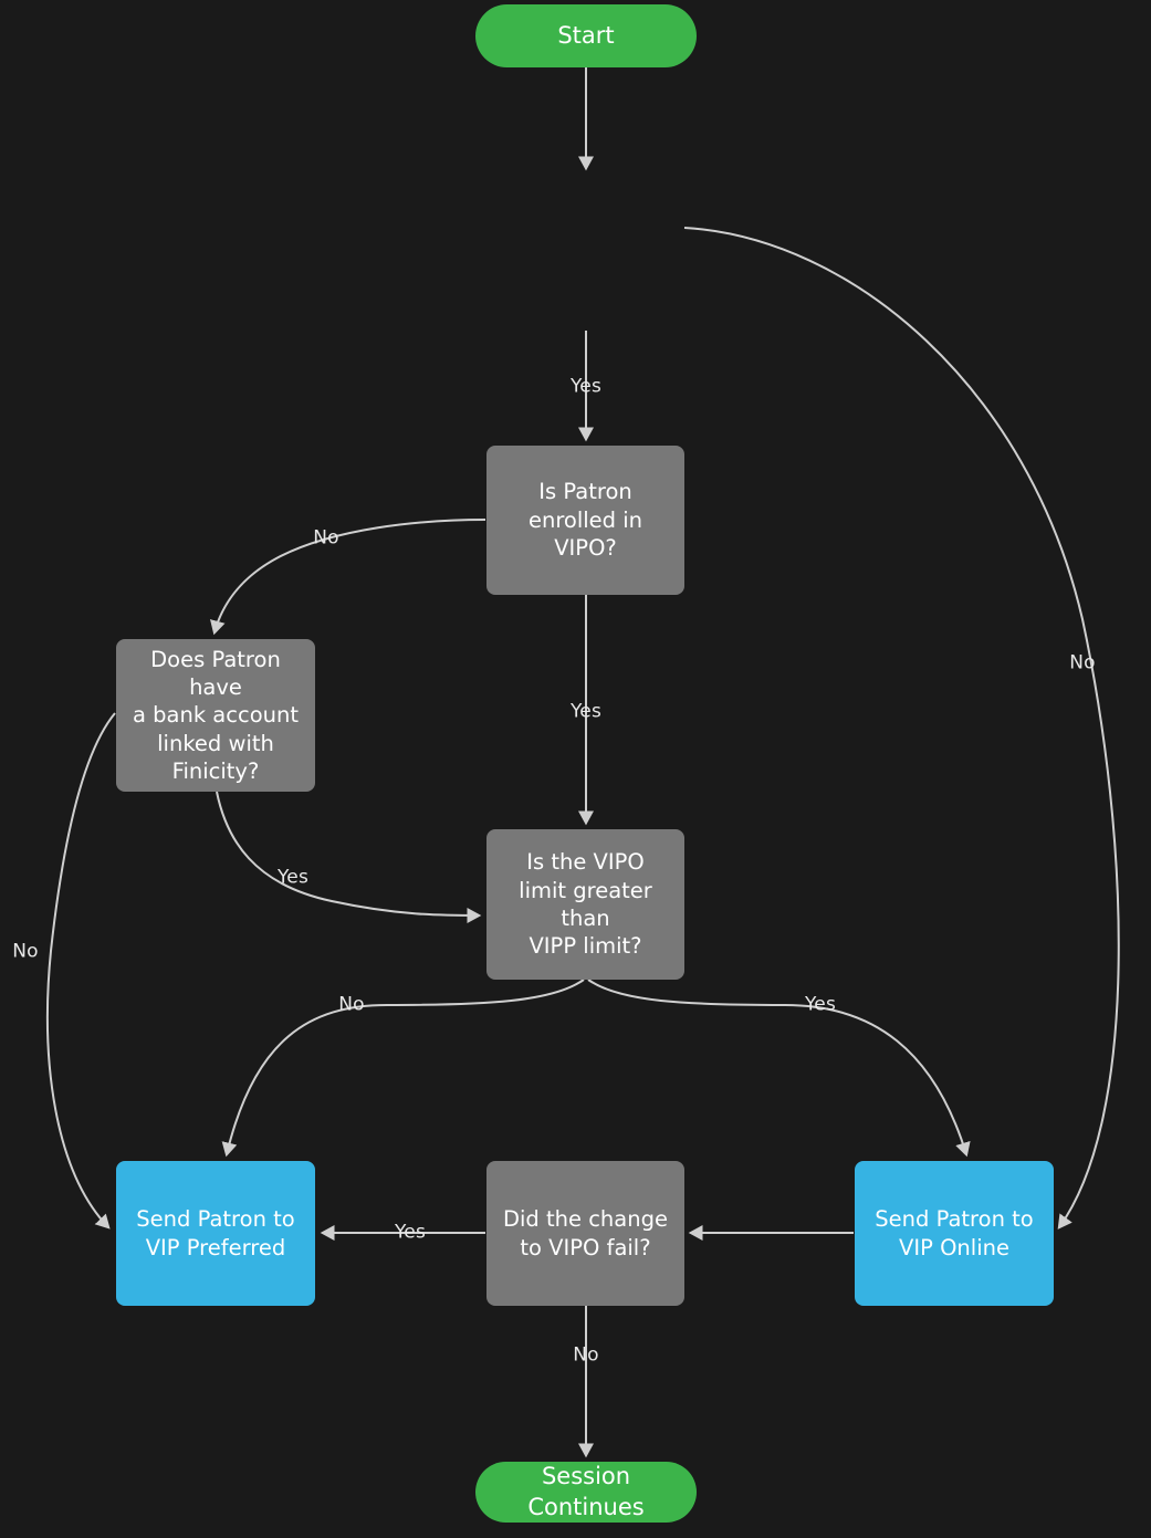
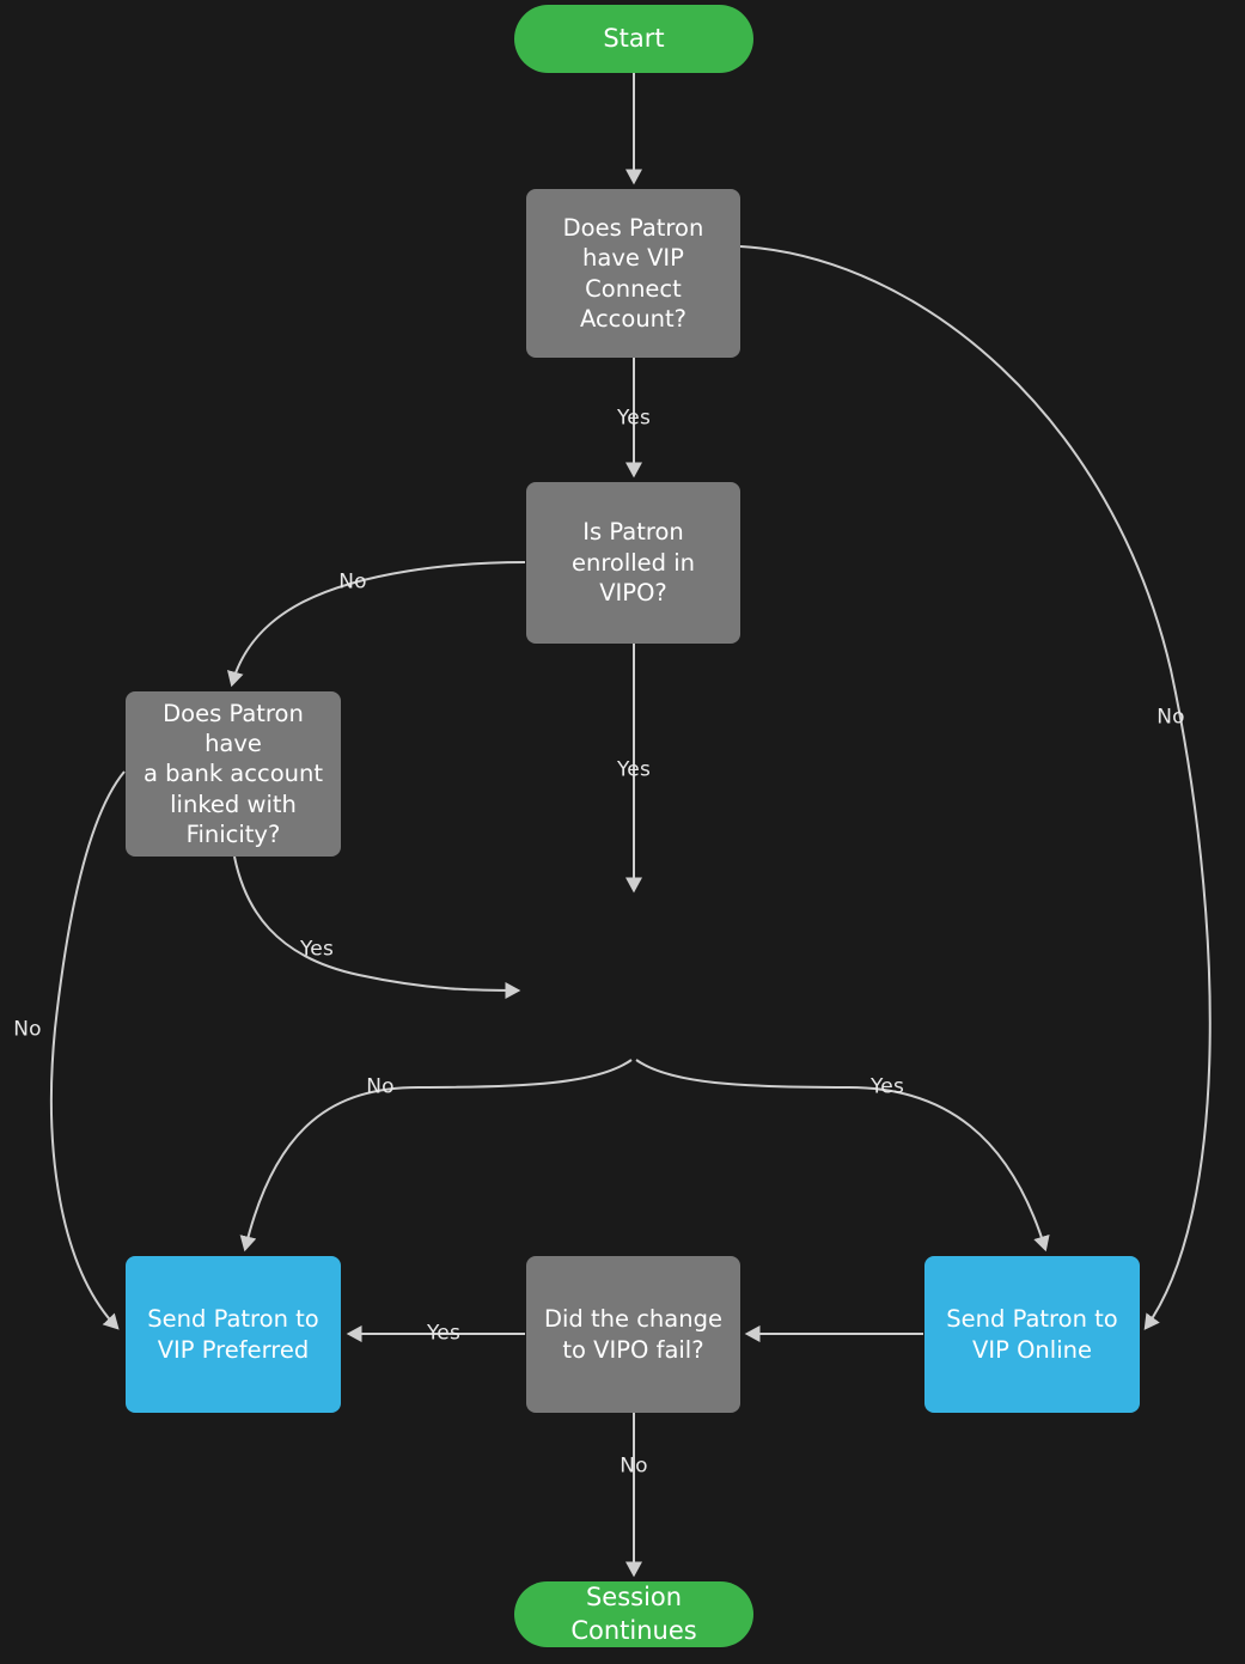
  Start
+ Does Patron
+ have VIP Connect
+ Account?
  Is Patron
  enrolled in
  VIPO?
  Does Patron have
  a bank account
  linked with
  Finicity?
- Is the VIPO
- limit greater than
- VIPP limit?
  Send Patron to
  VIP Preferred
  Did the change
  to VIPO fail?
  Send Patron to
  VIP Online
  Session Continues
  Yes
  No
  No
  Yes
  Yes
  No
  No
  Yes
  Yes
  No
